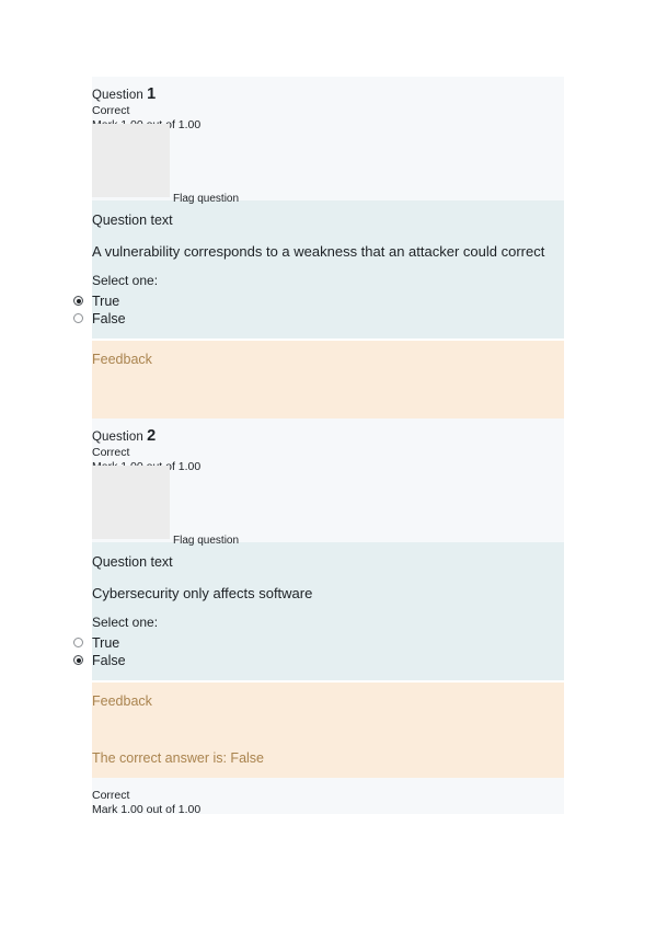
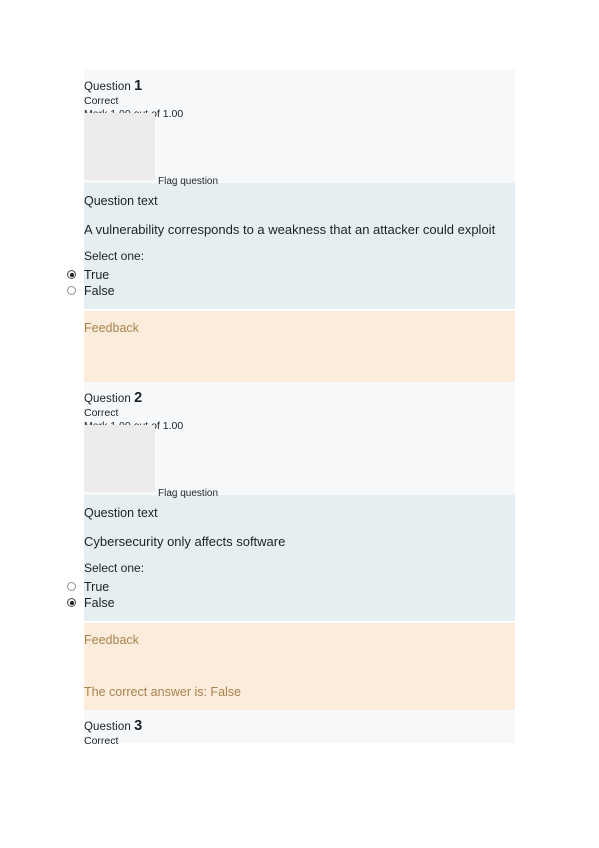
  Question 1
  Correct
  Flag question
  Question text
- A vulnerability corresponds to a weakness that an attacker could correct
+ A vulnerability corresponds to a weakness that an attacker could exploit
  Select one:
  True
  False
  Feedback
  Question 2
  Correct
  Flag question
  Question text
  Cybersecurity only affects software
  Select one:
  True
  False
  Feedback
  The correct answer is: False
+ Question 3
  Correct
- Mark 1.00 out of 1.00
